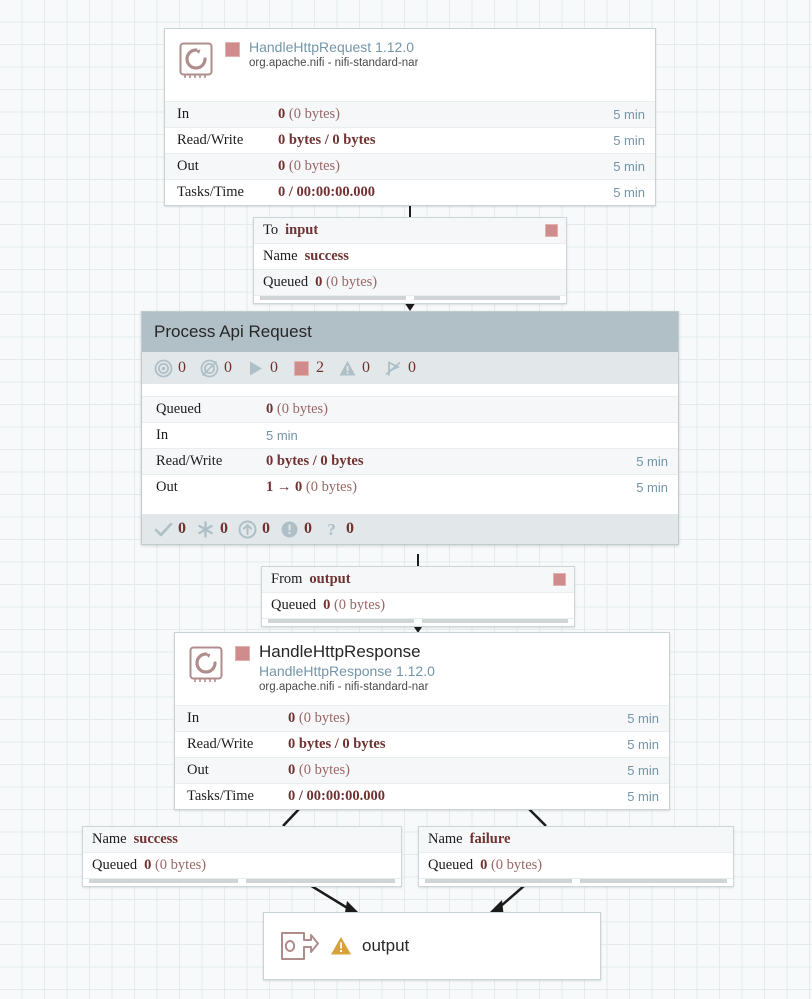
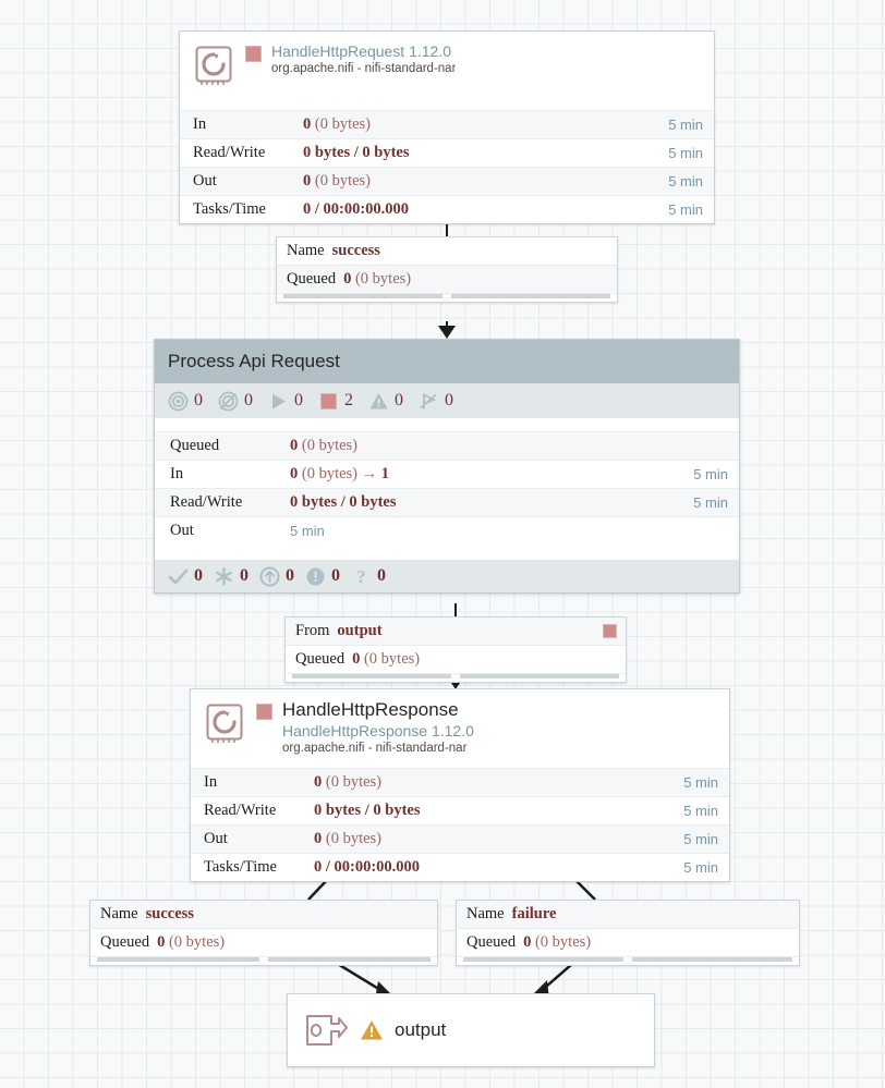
  HandleHttpRequest 1.12.0
  org.apache.nifi - nifi-standard-nar
  In
  0 (0 bytes)
  5 min
  Read/Write
  0 bytes / 0 bytes
  5 min
  Out
  0 (0 bytes)
  5 min
  Tasks/Time
  0 / 00:00:00.000
  5 min
- To
- input
  Name
  success
  Queued
  0 (0 bytes)
  Process Api Request
  0
  0
  0
  2
  0
  0
  Queued
  0 (0 bytes)
  In
+ 0 (0 bytes) → 1
  5 min
  Read/Write
  0 bytes / 0 bytes
  5 min
  Out
- 1 → 0 (0 bytes)
  5 min
  0
  0
  0
  0
  ?
  0
  From
  output
  Queued
  0 (0 bytes)
  HandleHttpResponse
  HandleHttpResponse 1.12.0
  org.apache.nifi - nifi-standard-nar
  In
  0 (0 bytes)
  5 min
  Read/Write
  0 bytes / 0 bytes
  5 min
  Out
  0 (0 bytes)
  5 min
  Tasks/Time
  0 / 00:00:00.000
  5 min
  Name
  success
  Queued
  0 (0 bytes)
  Name
  failure
  Queued
  0 (0 bytes)
  output
